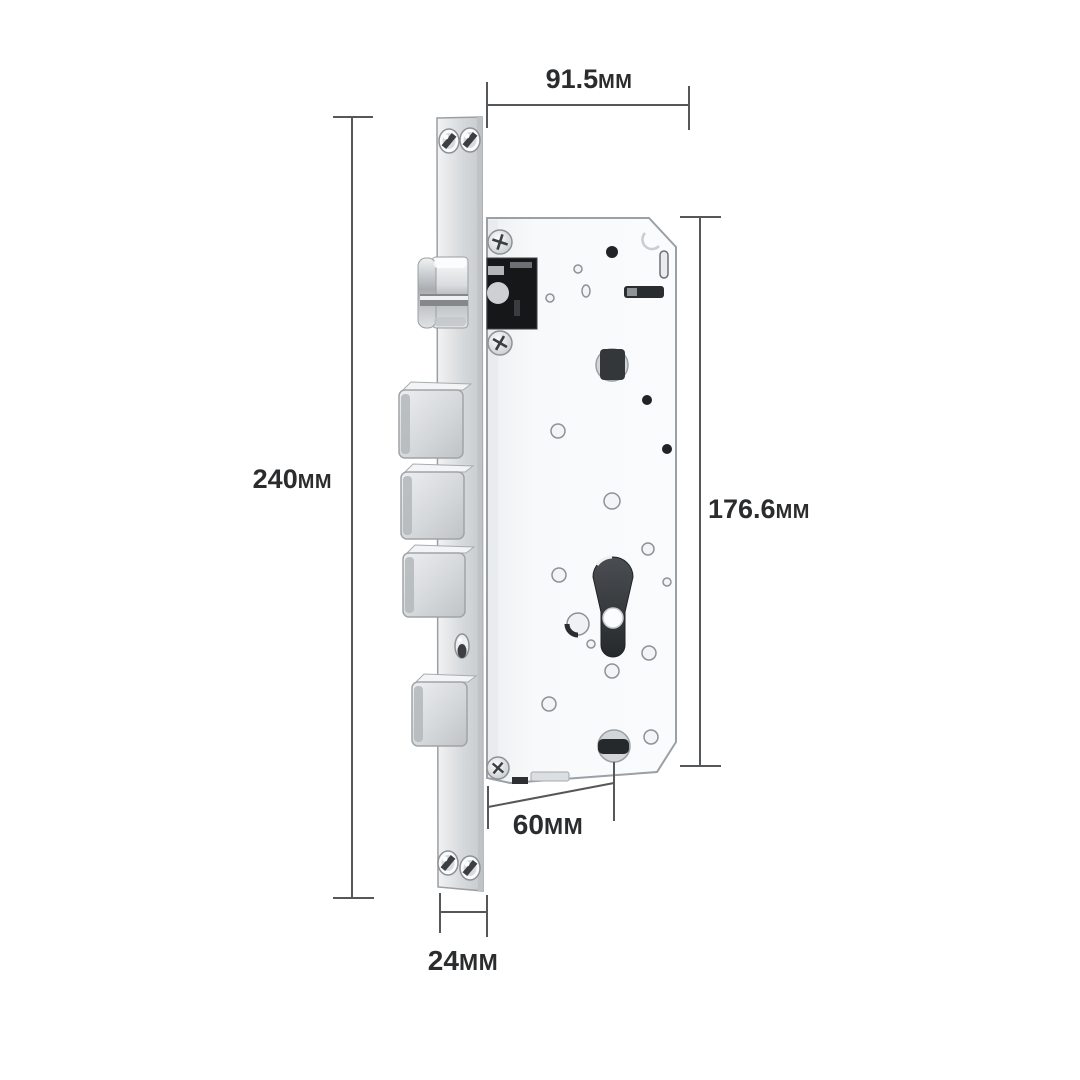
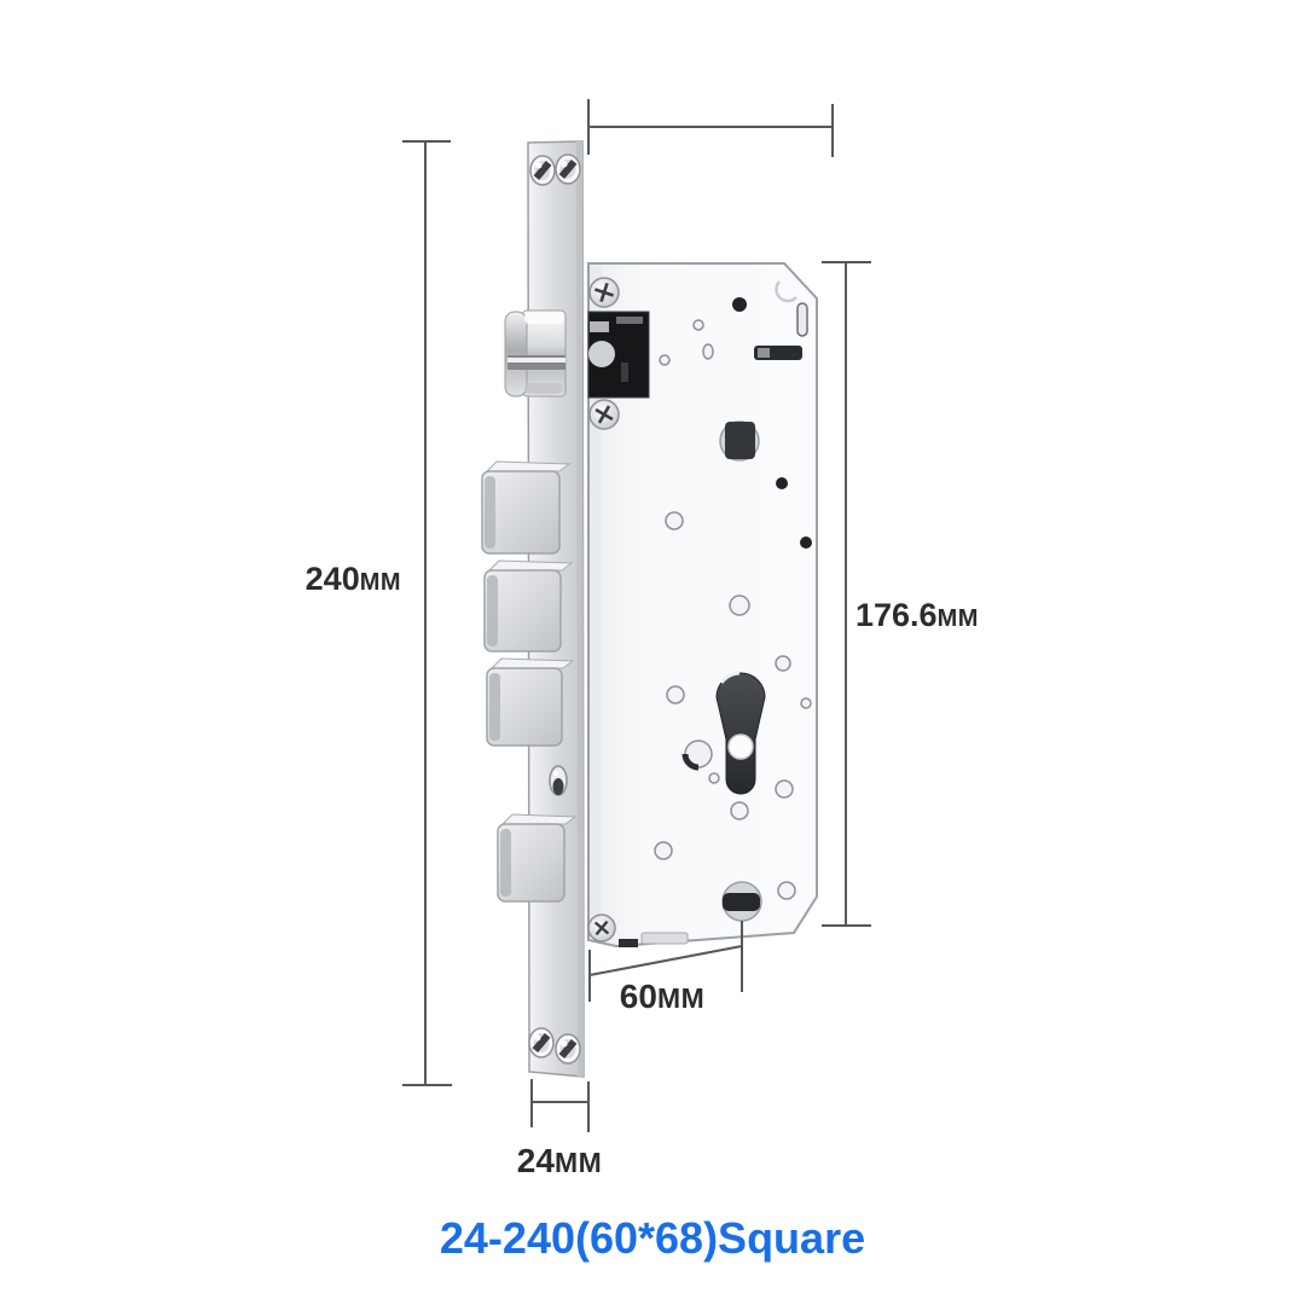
- 91.5MM
  240MM
  176.6MM
  60MM
  24MM
+ 24-240(60*68)Square
